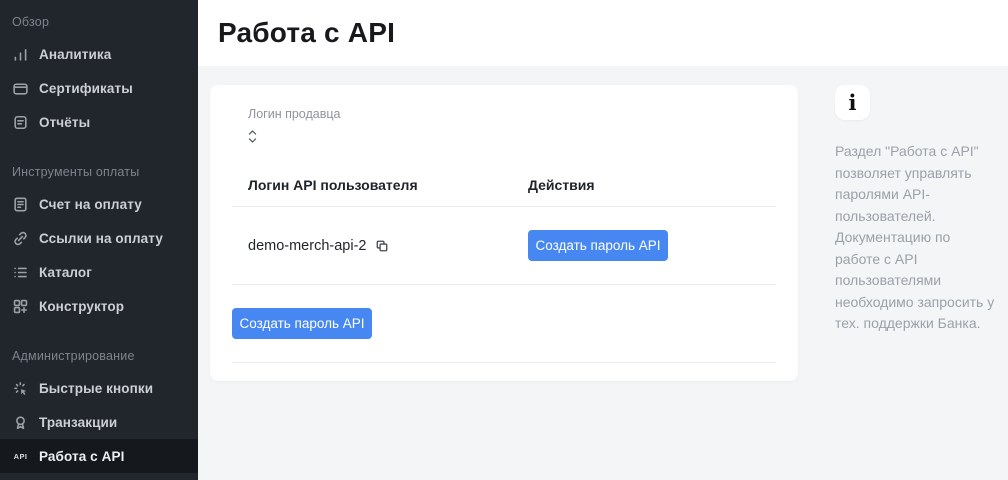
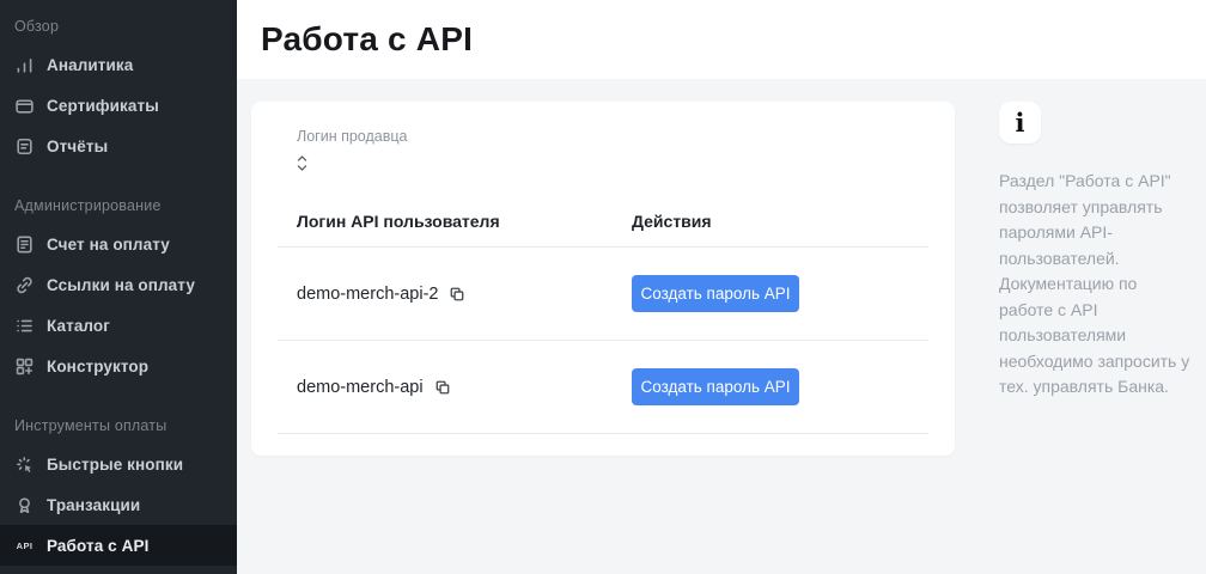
  Обзор
  Аналитика
  Сертификаты
  Отчёты
- Инструменты оплаты
+ Администрирование
  Счет на оплату
  Ссылки на оплату
  Каталог
  Конструктор
- Администрирование
+ Инструменты оплаты
  Быстрые кнопки
  Транзакции
  API
  Работа с API
  Работа с API
  Логин продавца
  Логин API пользователя
  Действия
  demo-merch-api-2
  Создать пароль API
+ demo-merch-api
  Создать пароль API
  i
- Раздел "Работа с API" позволяет управлять паролями API-пользователей. Документацию по работе с API пользователями необходимо запросить у тех. поддержки Банка.
+ Раздел "Работа с API" позволяет управлять паролями API-пользователей. Документацию по работе с API пользователями необходимо запросить у тех. управлять Банка.
